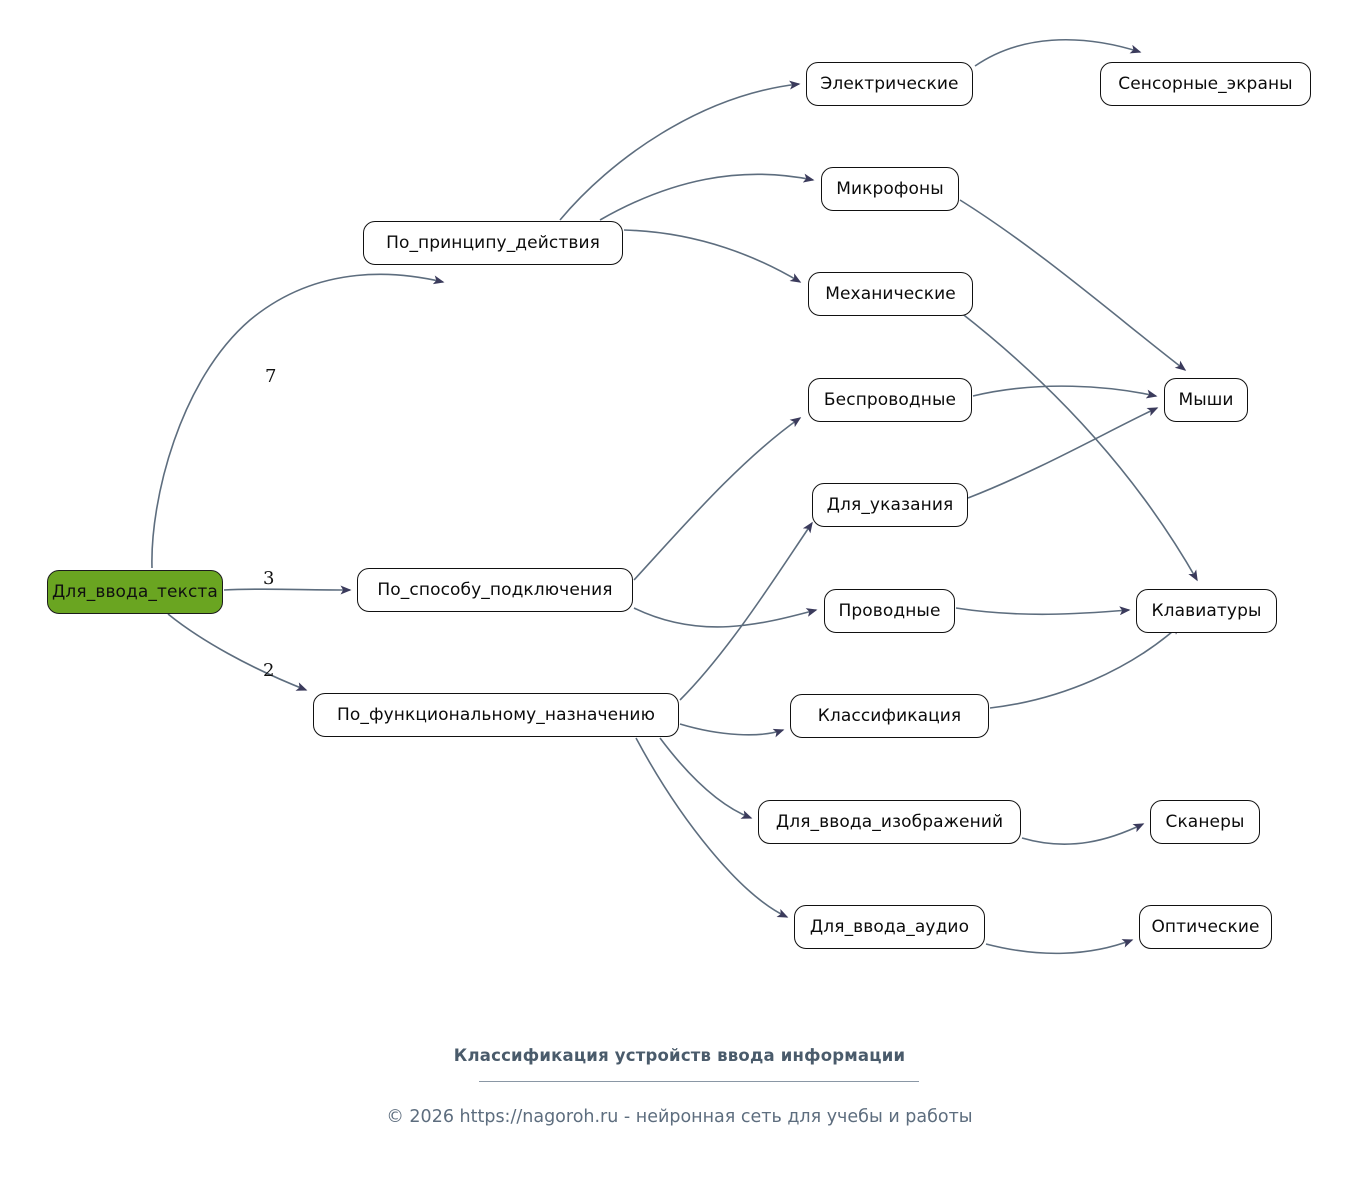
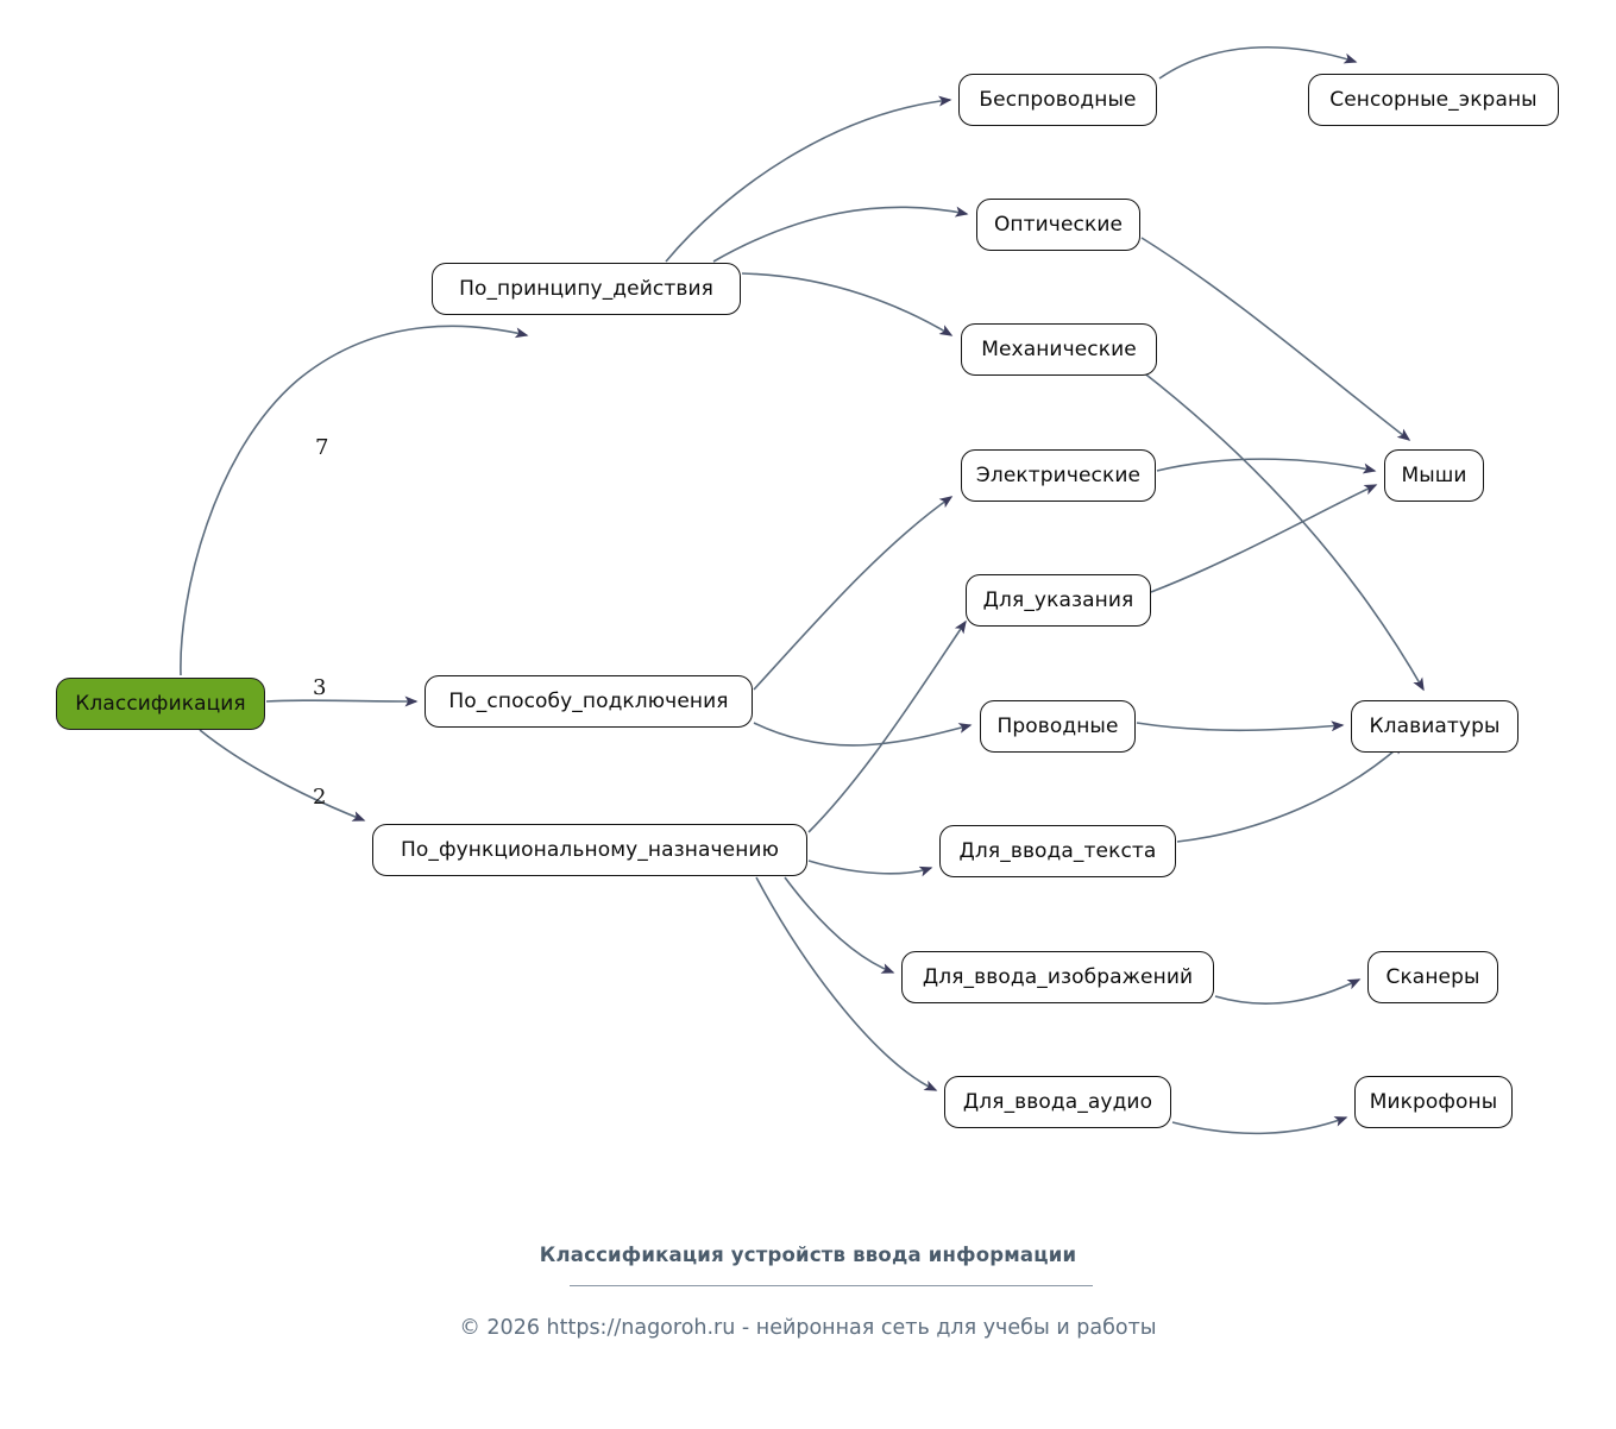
- Для_ввода_текста
+ Классификация
  По_принципу_действия
  По_способу_подключения
  По_функциональному_назначению
- Электрические
+ Беспроводные
- Микрофоны
+ Оптические
  Механические
- Беспроводные
+ Электрические
  Для_указания
  Проводные
- Классификация
+ Для_ввода_текста
  Для_ввода_изображений
  Для_ввода_аудио
  Сенсорные_экраны
  Мыши
  Клавиатуры
  Сканеры
- Оптические
+ Микрофоны
  7
  3
  2
  Классификация устройств ввода информации
  © 2026 https://nagoroh.ru - нейронная сеть для учебы и работы
